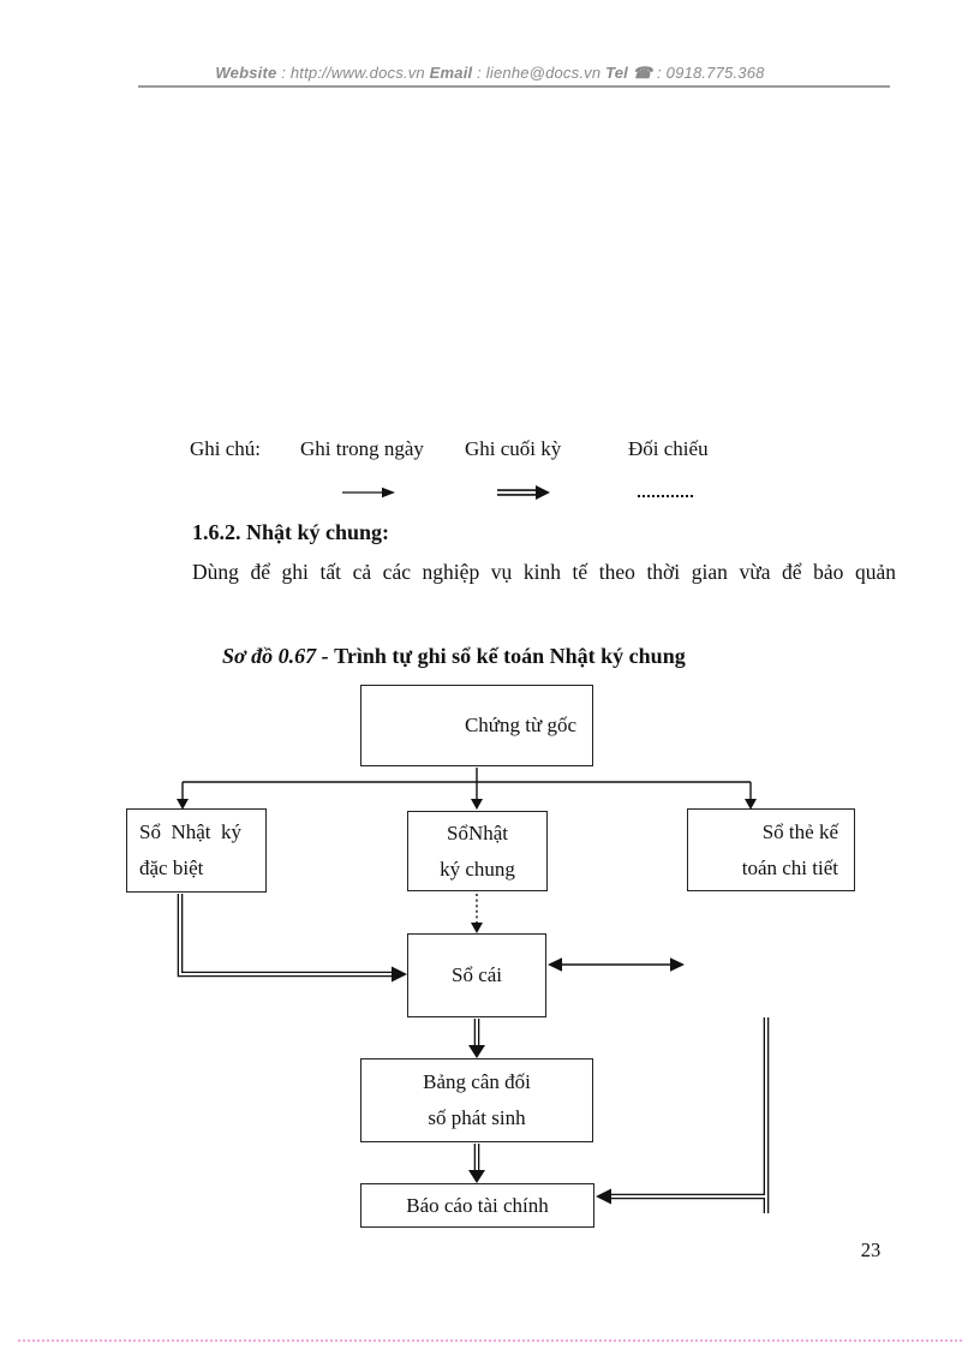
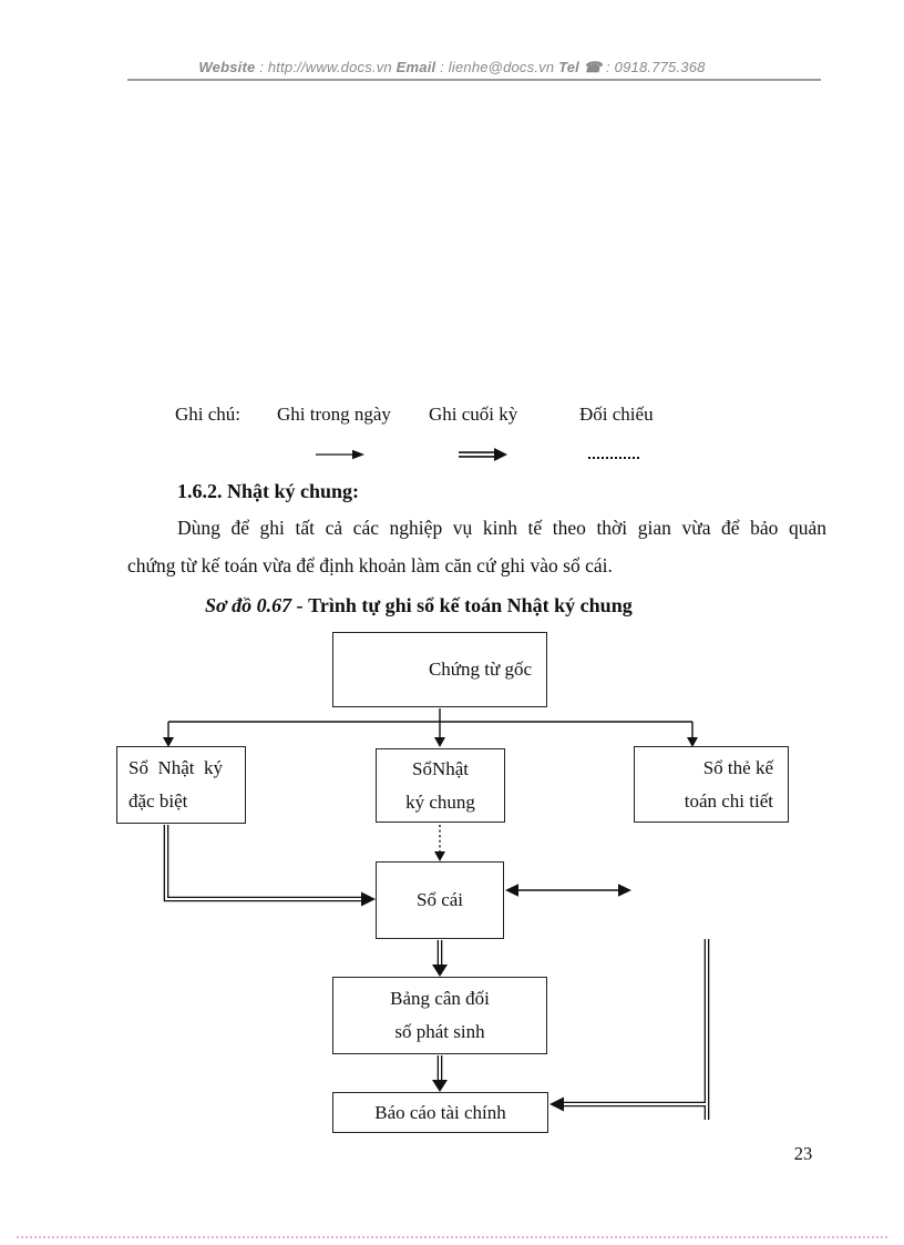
  Website : http://www.docs.vn Email : lienhe@docs.vn Tel ☎ : 0918.775.368
  Ghi chú:
  Ghi trong ngày
  Ghi cuối kỳ
  Đối chiếu
  1.6.2. Nhật ký chung:
  Dùng để ghi tất cả các nghiệp vụ kinh tế theo thời gian vừa để bảo quản
+ chứng từ kế toán vừa để định khoản làm căn cứ ghi vào sổ cái.
  Sơ đồ 0.67 - Trình tự ghi sổ kế toán Nhật ký chung
  Chứng từ gốc
  Sổ Nhật ký
  đặc biệt
  SổNhật
  ký chung
  Sổ thẻ kế
  toán chi tiết
  Sổ cái
  Bảng cân đối
  số phát sinh
  Báo cáo tài chính
  23
